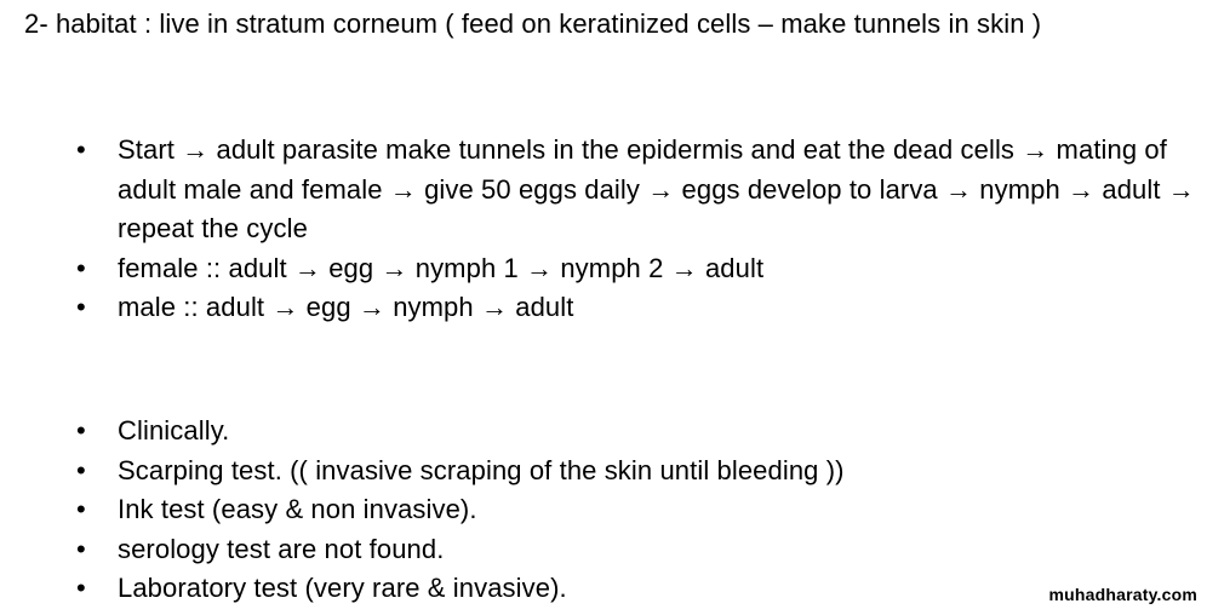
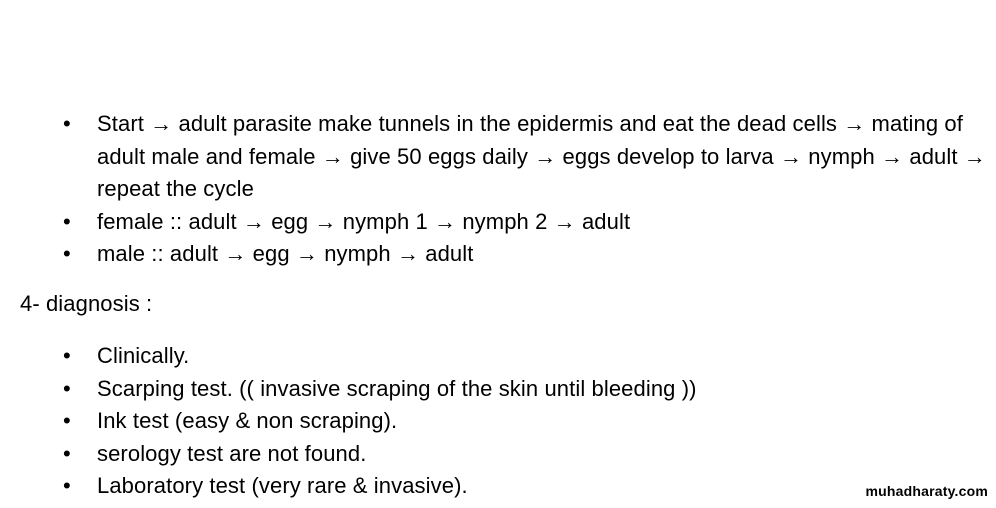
- 2- habitat : live in stratum corneum ( feed on keratinized cells – make tunnels in skin )
  •
  Start → adult parasite make tunnels in the epidermis and eat the dead cells → mating of adult male and female → give 50 eggs daily → eggs develop to larva → nymph → adult → repeat the cycle
  •
  female :: adult → egg → nymph 1 → nymph 2 → adult
  •
  male :: adult → egg → nymph → adult
+ 4- diagnosis :
  •
  Clinically.
  •
  Scarping test. (( invasive scraping of the skin until bleeding ))
  •
- Ink test (easy & non invasive).
+ Ink test (easy & non scraping).
  •
  serology test are not found.
  •
  Laboratory test (very rare & invasive).
  muhadharaty.com
